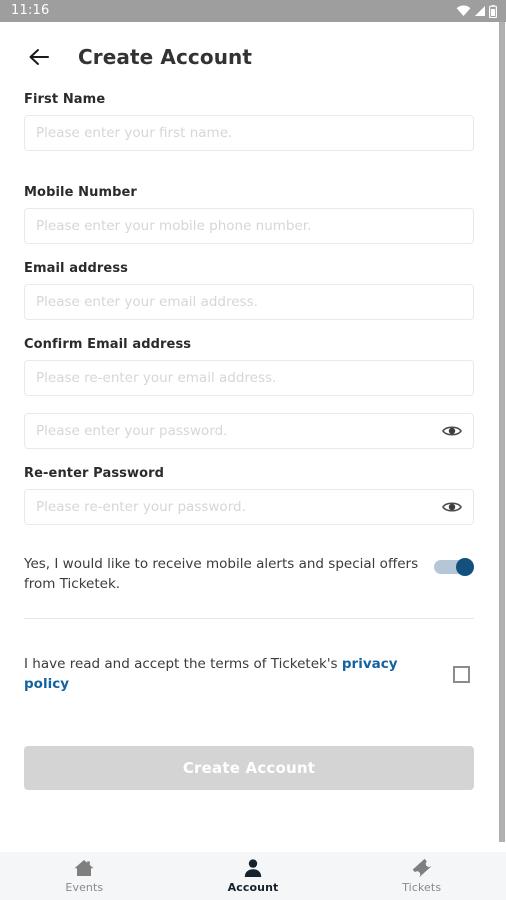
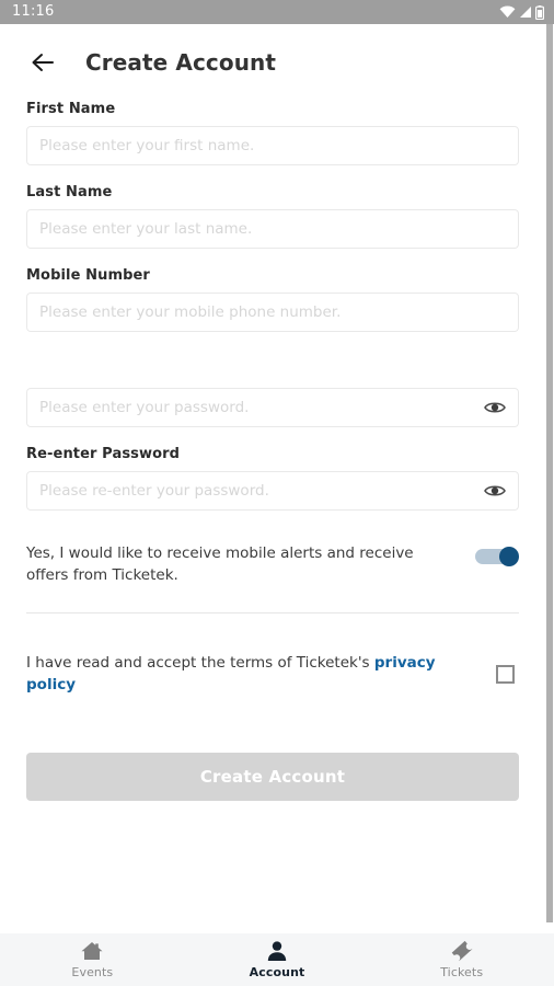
  11:16
  Create Account
  First Name
  Please enter your first name.
+ Last Name
+ Please enter your last name.
  Mobile Number
  Please enter your mobile phone number.
- Email address
- Please enter your email address.
- Confirm Email address
- Please re-enter your email address.
  Please enter your password.
  Re-enter Password
  Please re-enter your password.
- Yes, I would like to receive mobile alerts and special offers from Ticketek.
+ Yes, I would like to receive mobile alerts and receive offers from Ticketek.
  I have read and accept the terms of Ticketek's privacy policy
  Create Account
  Events
  Account
  Tickets
